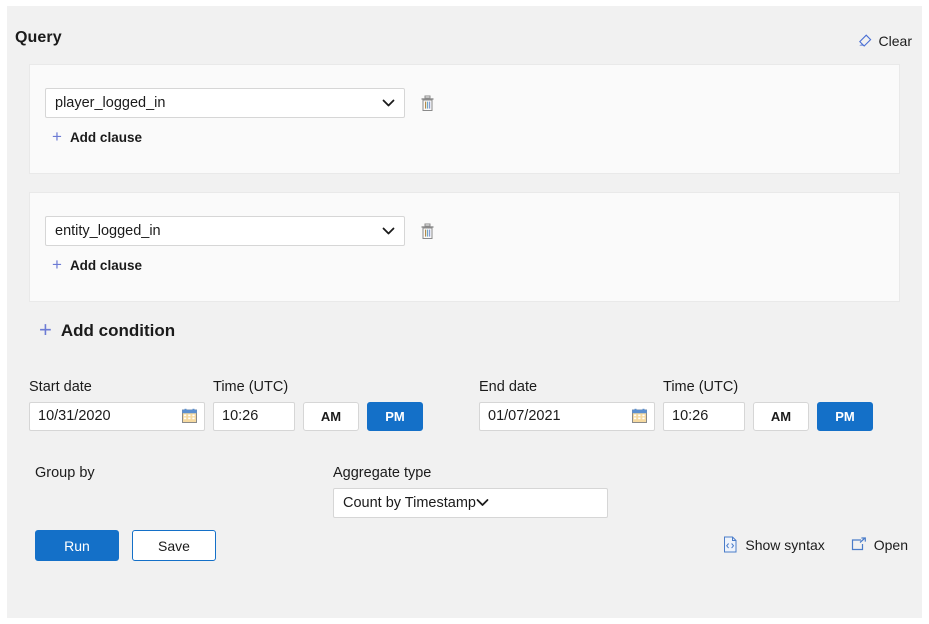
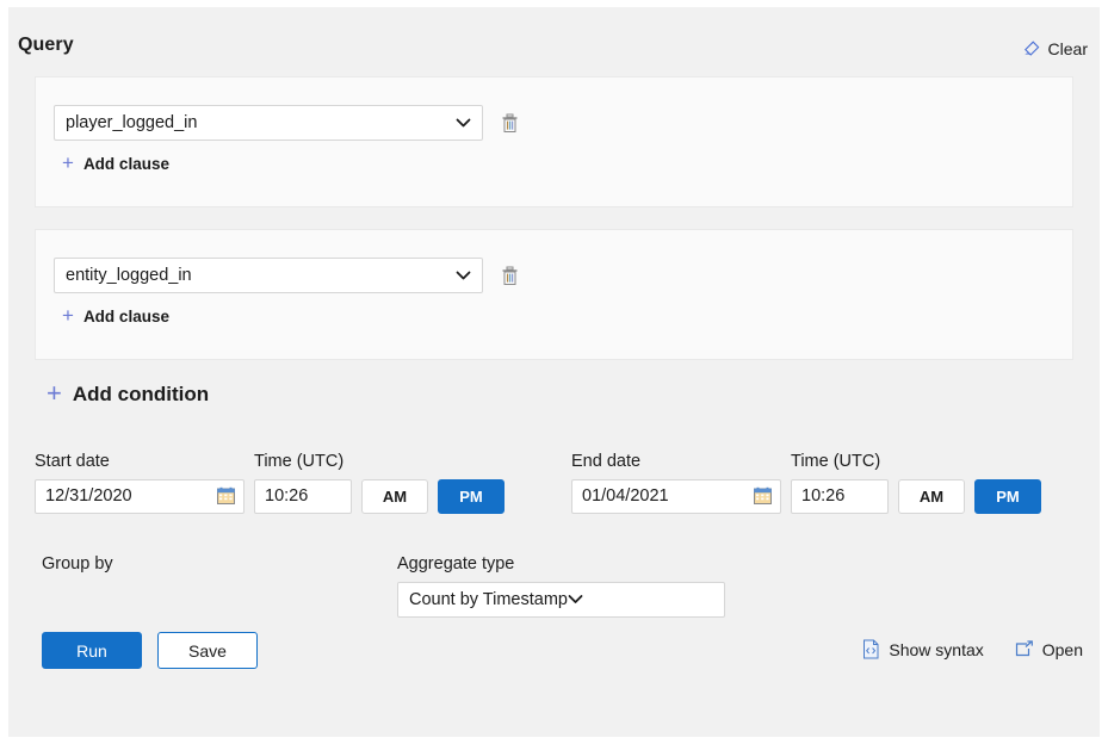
  Query
  Clear
  player_logged_in
  +
  Add clause
  entity_logged_in
  +
  Add clause
  +
  Add condition
  Start date
- 10/31/2020
+ 12/31/2020
  Time (UTC)
  10:26
  AM
  PM
  End date
- 01/07/2021
+ 01/04/2021
  Time (UTC)
  10:26
  AM
  PM
  Group by
  Aggregate type
  Count by Timestamp
  Run
  Save
  Show syntax
  Open
